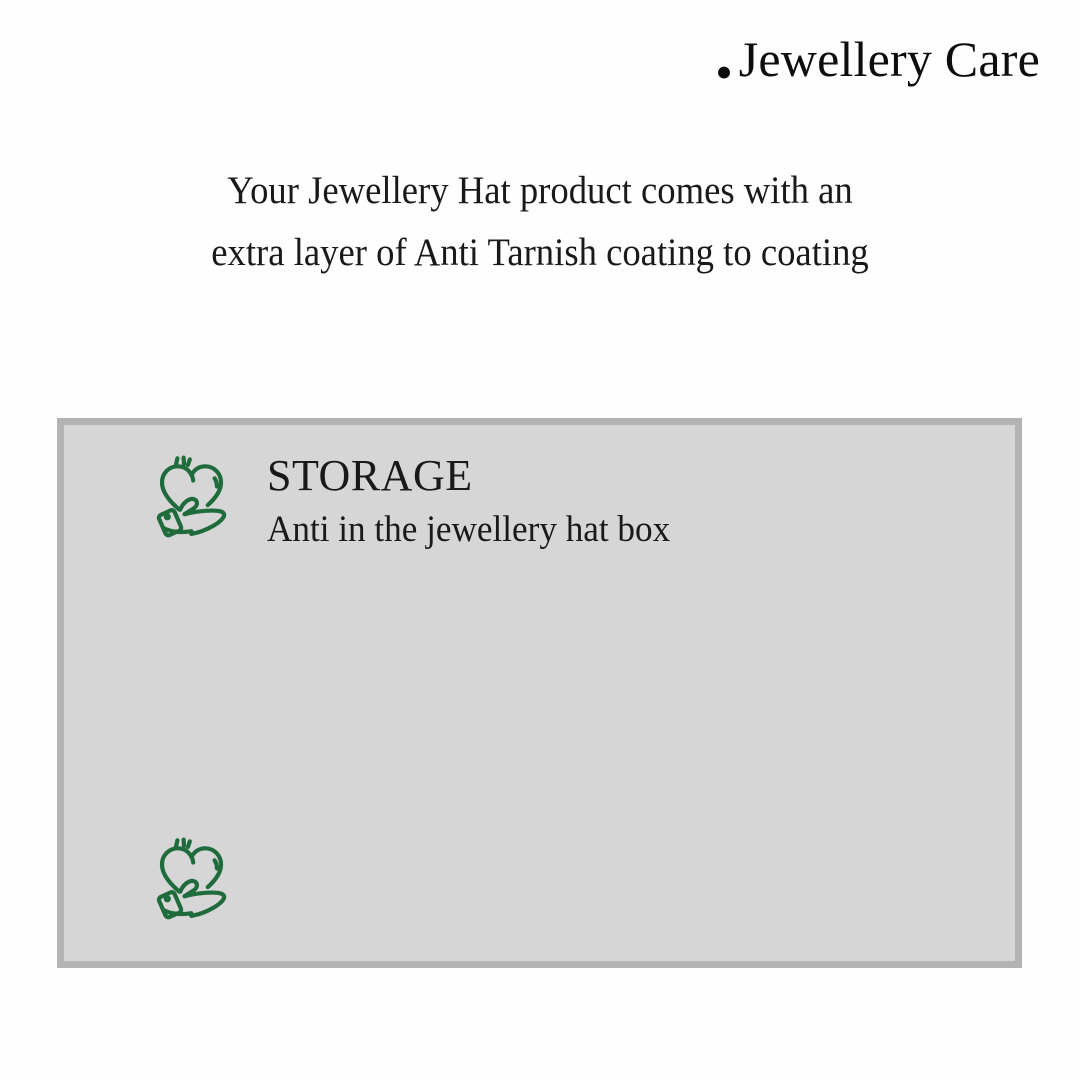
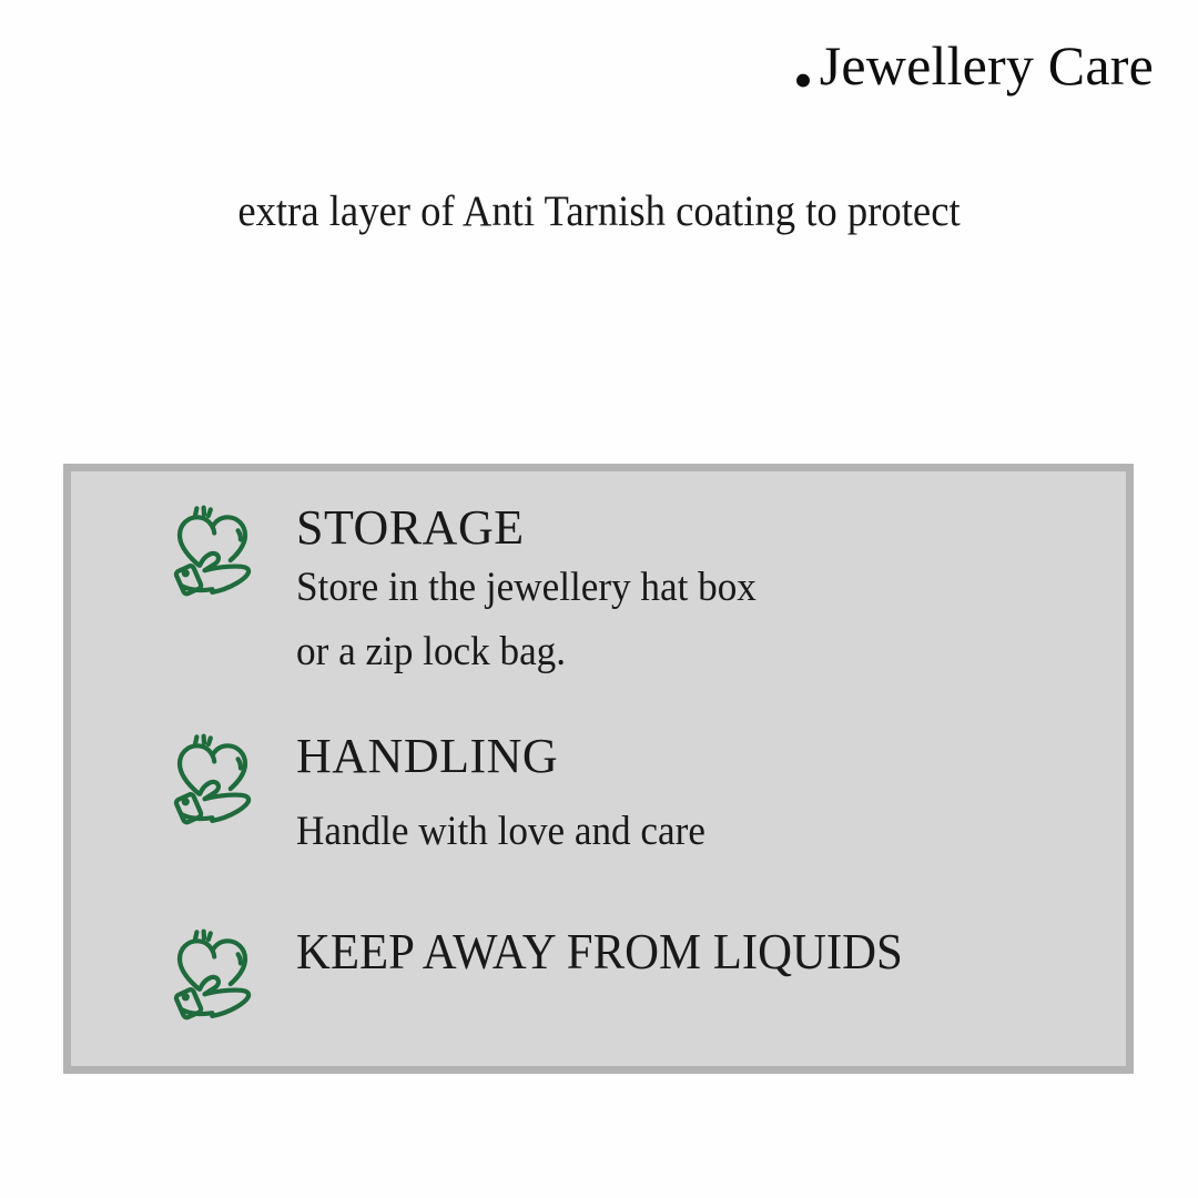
  • Jewellery Care
- Your Jewellery Hat product comes with an
- extra layer of Anti Tarnish coating to coating
+ extra layer of Anti Tarnish coating to protect
  STORAGE
- Anti in the jewellery hat box
+ Store in the jewellery hat box
+ or a zip lock bag.
+ HANDLING
+ Handle with love and care
+ KEEP AWAY FROM LIQUIDS
